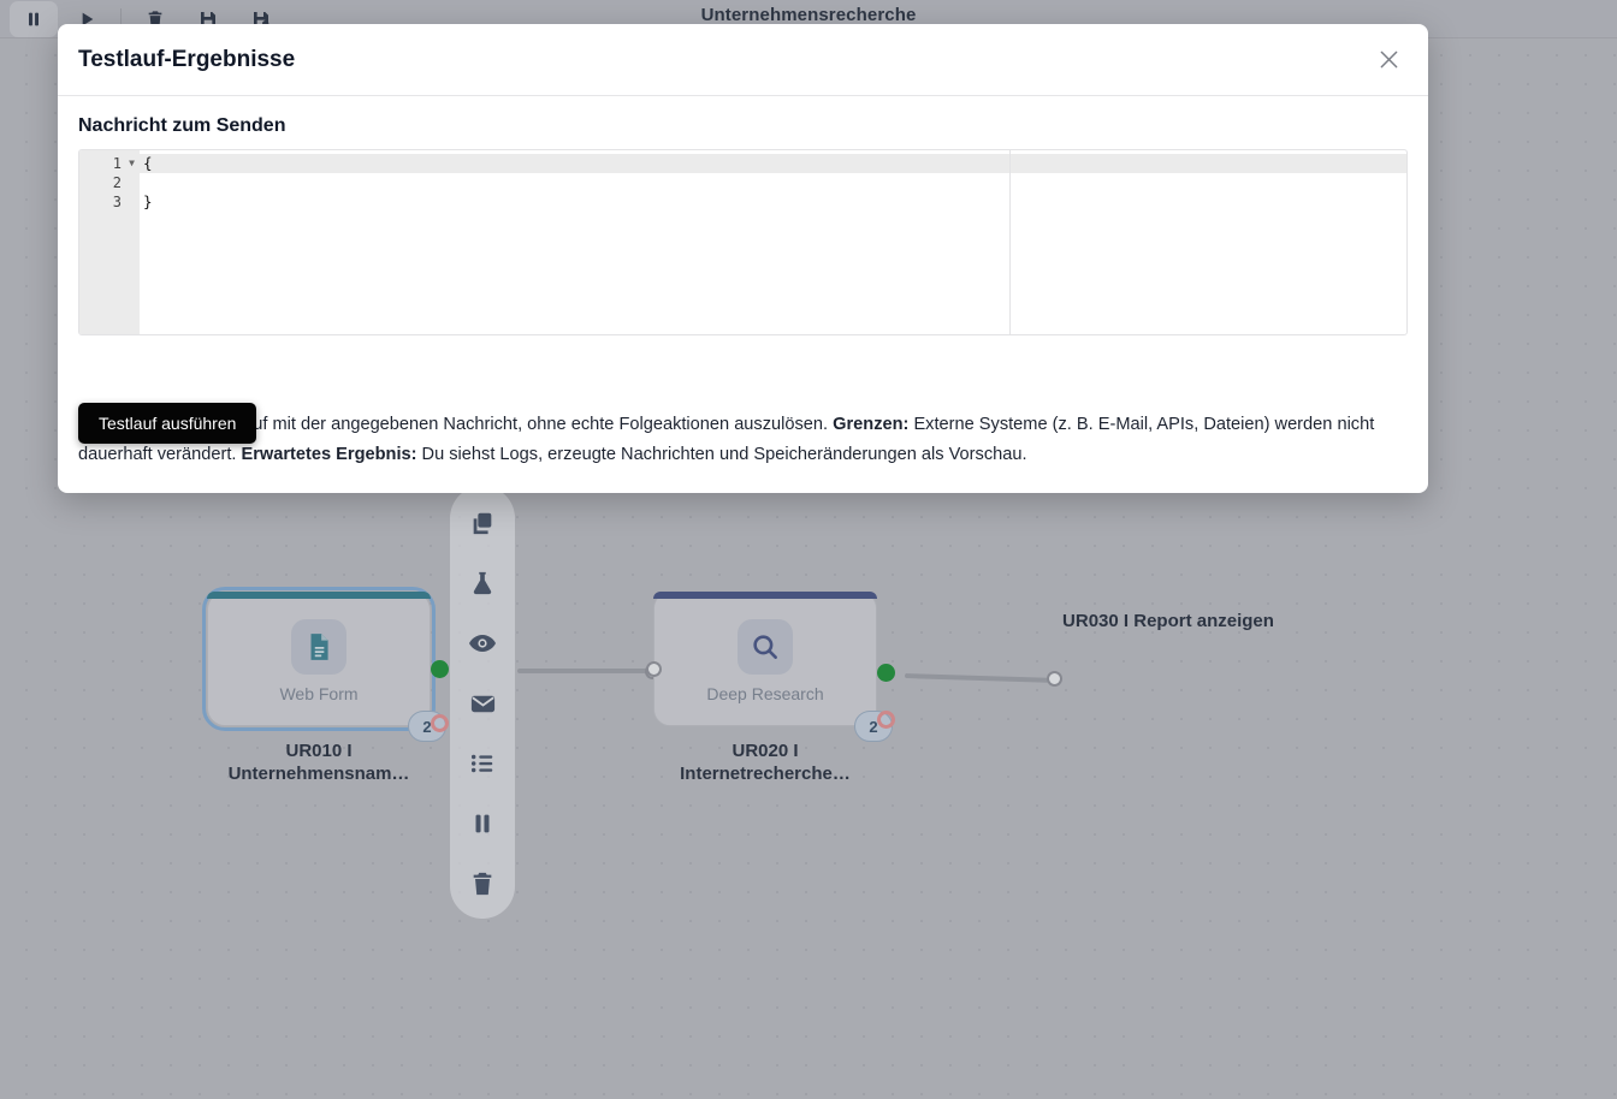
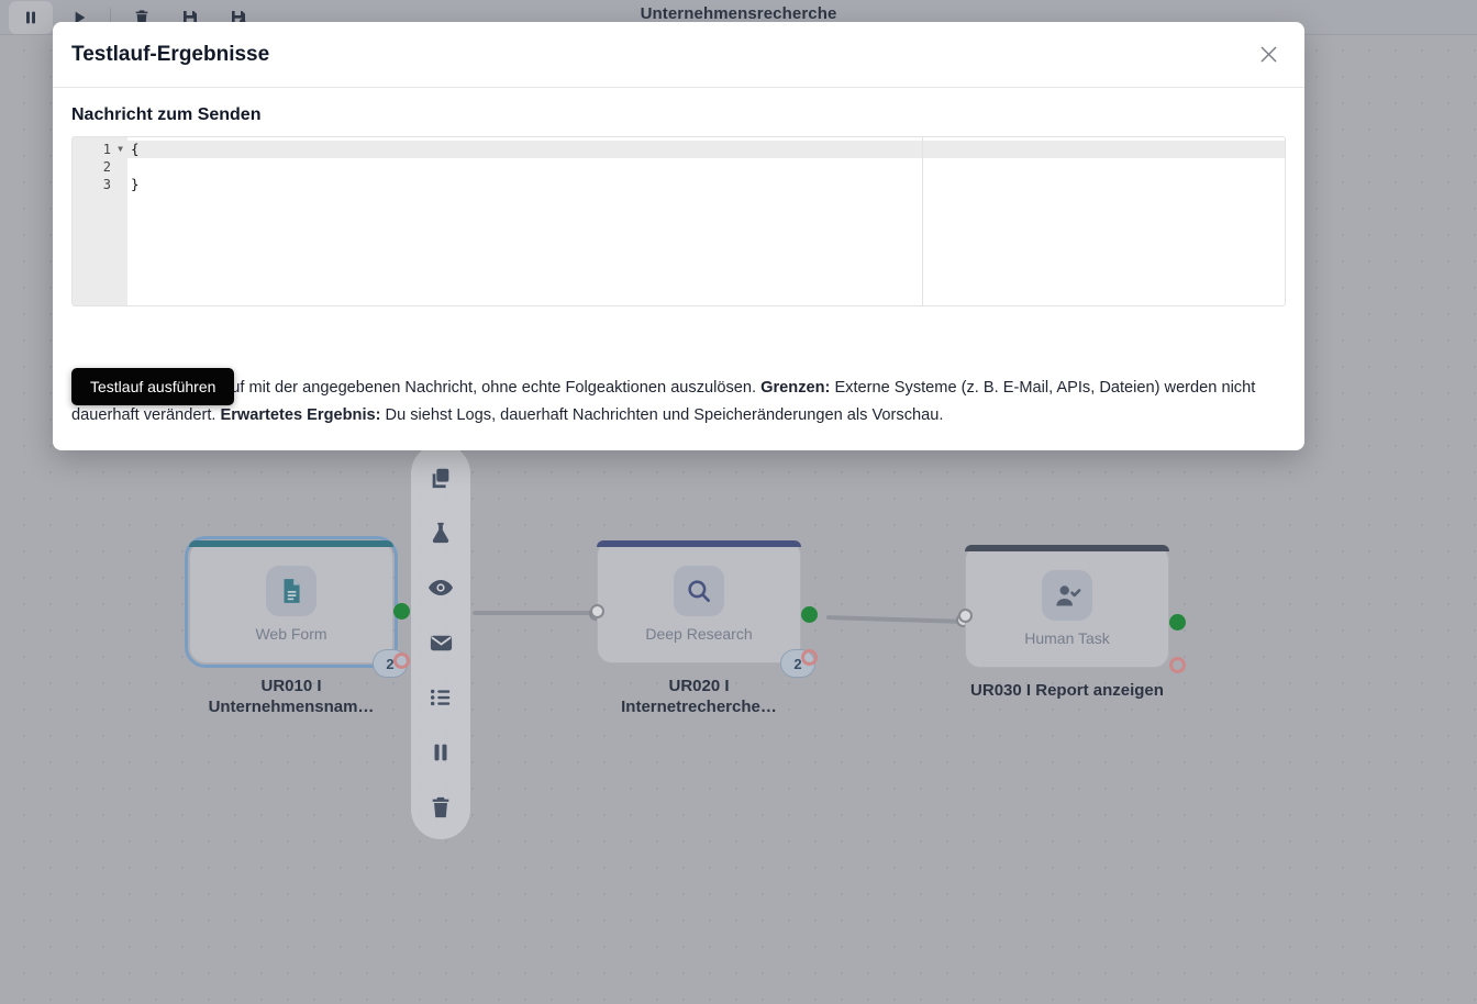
  Web Form
  2
  UR010 I Unternehmensnam…
  Deep Research
  2
  UR020 I Internetrecherche…
+ Human Task
  UR030 I Report anzeigen
  Unternehmensrecherche
  Testlauf-Ergebnisse
  Nachricht zum Senden
  1
  ▼
  2
  3
  {
  }
  Testlauf ausführen
- uf mit der angegebenen Nachricht, ohne echte Folgeaktionen auszulösen. Grenzen: Externe Systeme (z. B. E-Mail, APIs, Dateien) werden nicht dauerhaft verändert. Erwartetes Ergebnis: Du siehst Logs, erzeugte Nachrichten und Speicheränderungen als Vorschau.
+ uf mit der angegebenen Nachricht, ohne echte Folgeaktionen auszulösen. Grenzen: Externe Systeme (z. B. E-Mail, APIs, Dateien) werden nicht dauerhaft verändert. Erwartetes Ergebnis: Du siehst Logs, dauerhaft Nachrichten und Speicheränderungen als Vorschau.
